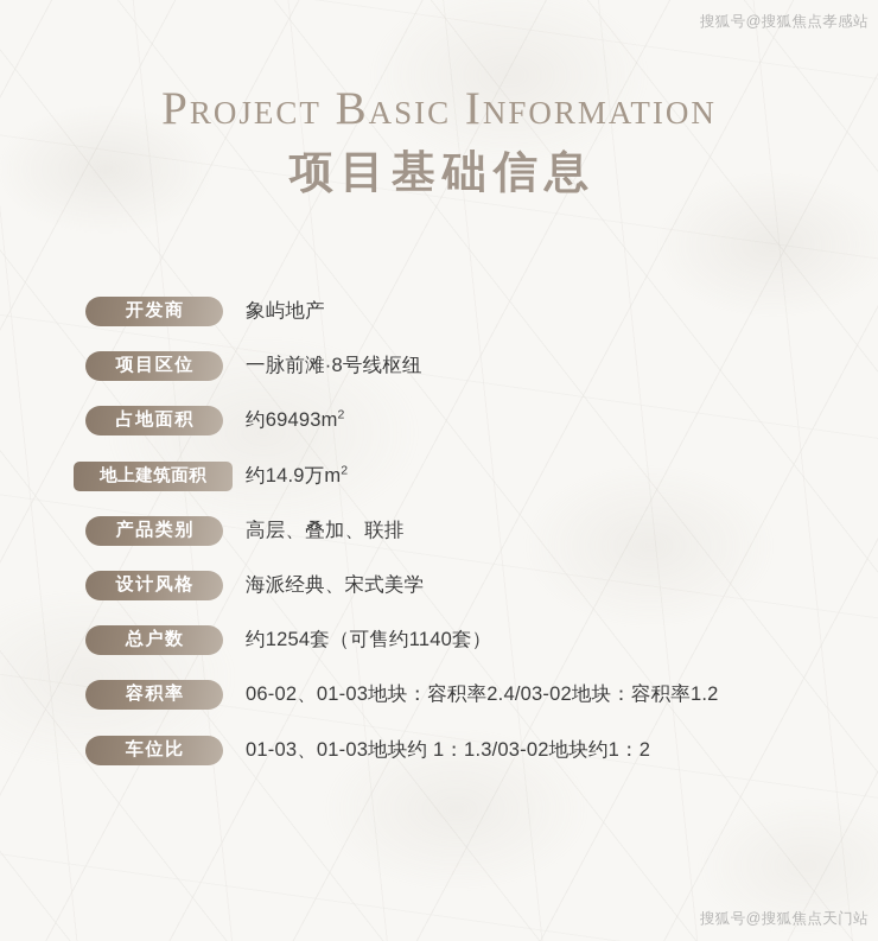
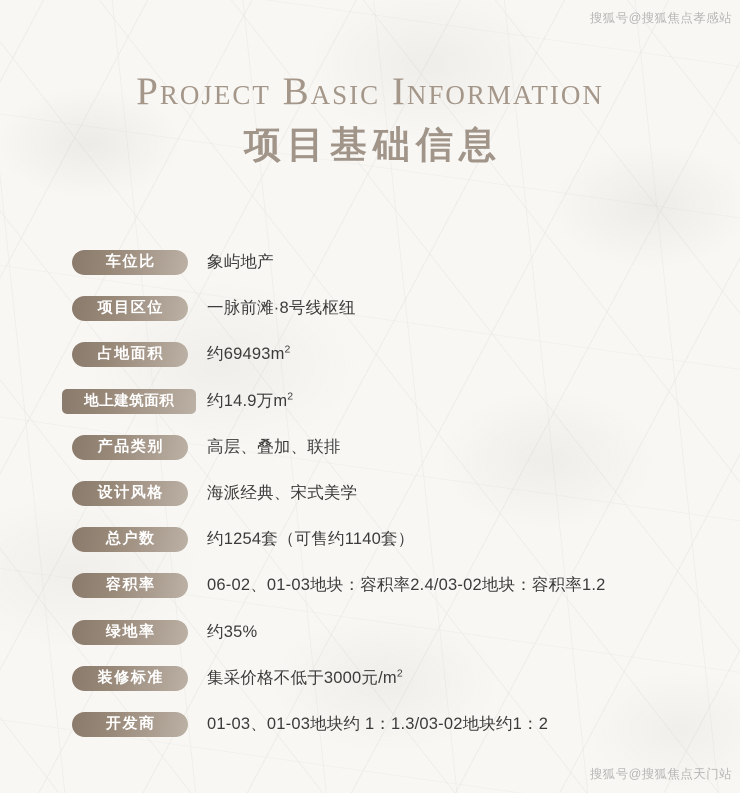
  Project Basic Information
  项目基础信息
- 开发商
+ 车位比
  象屿地产
  项目区位
  一脉前滩·8号线枢纽
  占地面积
  约69493m2
  地上建筑面积
  约14.9万m2
  产品类别
  高层、叠加、联排
  设计风格
  海派经典、宋式美学
  总户数
  约1254套（可售约1140套）
  容积率
  06-02、01-03地块：容积率2.4/03-02地块：容积率1.2
+ 绿地率
+ 约35%
+ 装修标准
+ 集采价格不低于3000元/m2
- 车位比
+ 开发商
  01-03、01-03地块约 1：1.3/03-02地块约1：2
  搜狐号@搜狐焦点孝感站
  搜狐号@搜狐焦点天门站
